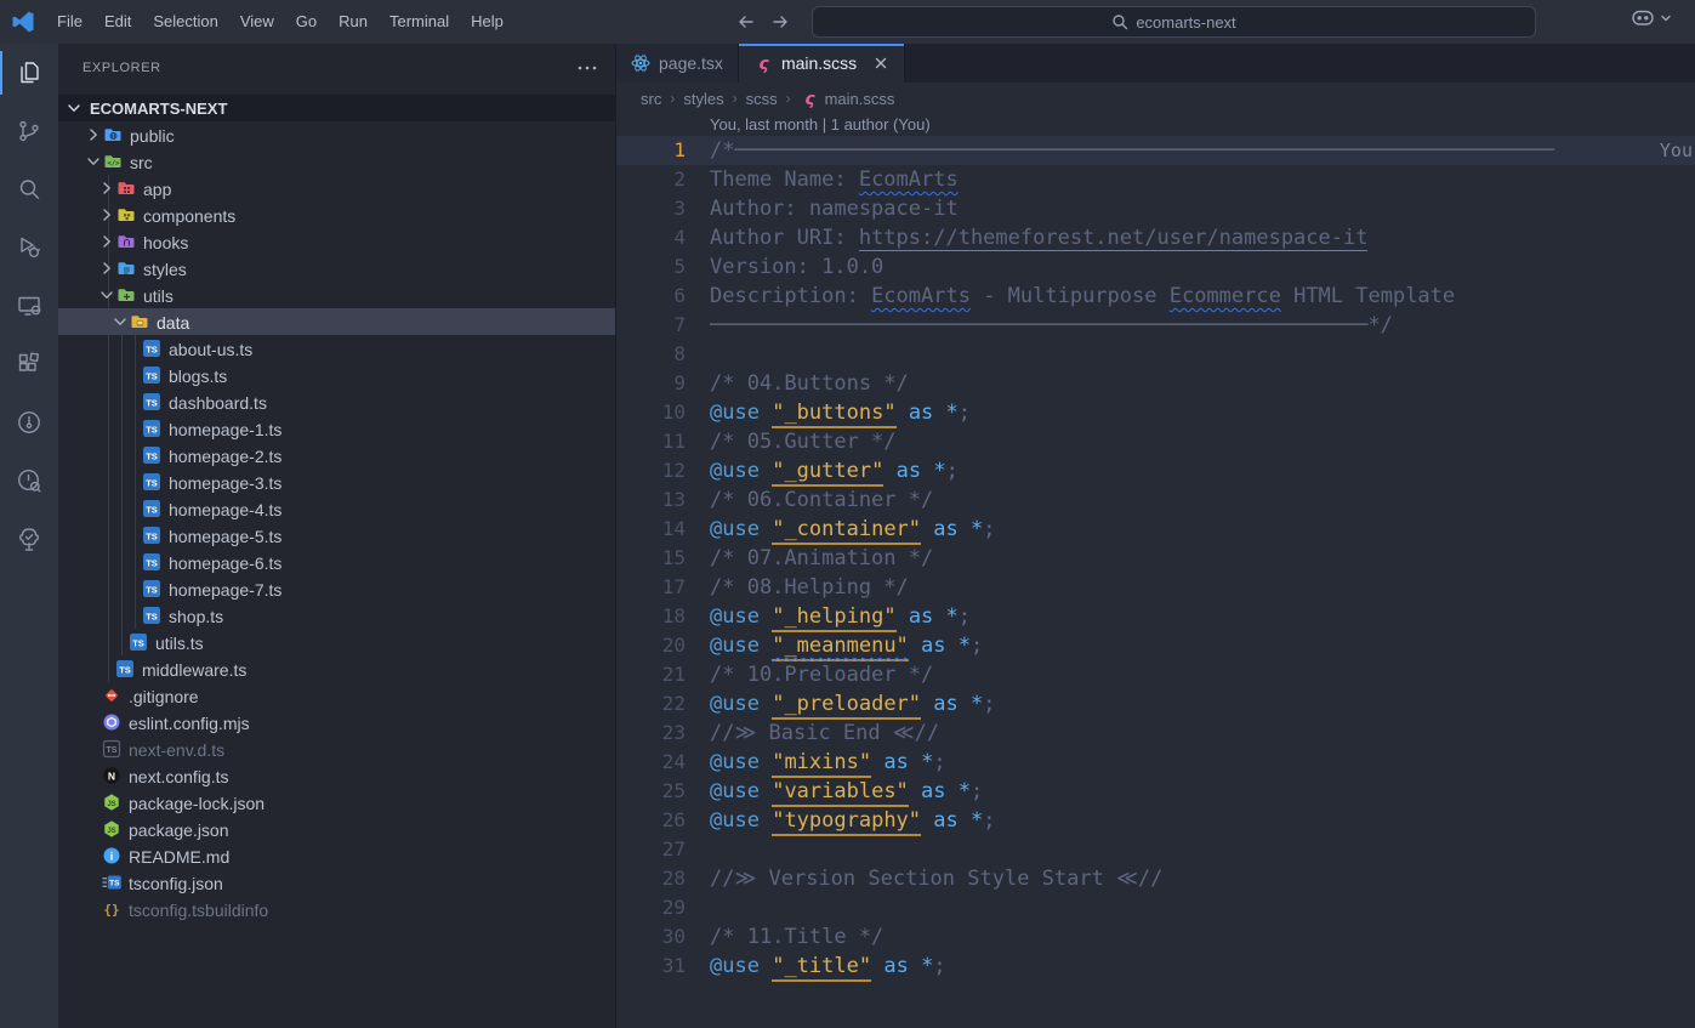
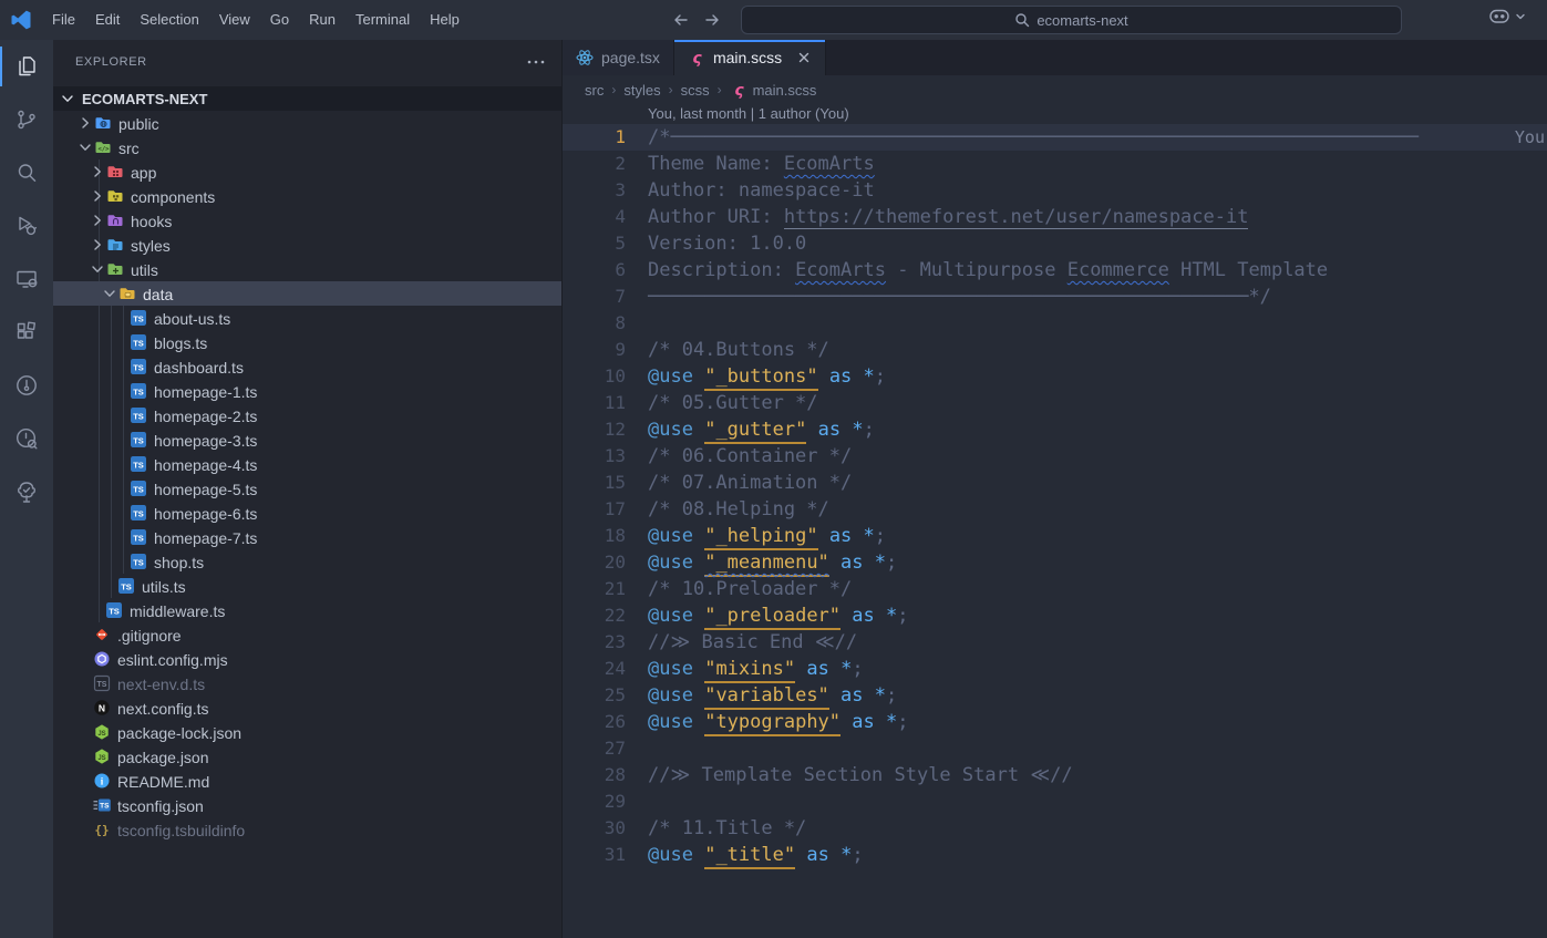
  File
  Edit
  Selection
  View
  Go
  Run
  Terminal
  Help
  ecomarts-next
  EXPLORER
  ECOMARTS-NEXT
  public
  src
  app
  components
  hooks
  styles
  utils
  data
  TS
  about-us.ts
  TS
  blogs.ts
  TS
  dashboard.ts
  TS
  homepage-1.ts
  TS
  homepage-2.ts
  TS
  homepage-3.ts
  TS
  homepage-4.ts
  TS
  homepage-5.ts
  TS
  homepage-6.ts
  TS
  homepage-7.ts
  TS
  shop.ts
  TS
  utils.ts
  TS
  middleware.ts
  .gitignore
  eslint.config.mjs
  next-env.d.ts
  N
  next.config.ts
  package-lock.json
  package.json
  i
  README.md
  tsconfig.json
  {}
  tsconfig.tsbuildinfo
  page.tsx
  ς
  main.scss
  src
  ›
  styles
  ›
  scss
  ›
  ς
  main.scss
  You, last month | 1 author (You)
  1
  /*──────────────────────────────────────────────────────────────────
  You
  2
  Theme Name: EcomArts
  3
  Author: namespace-it
  4
  Author URI: https://themeforest.net/user/namespace-it
  5
  Version: 1.0.0
  6
  Description: EcomArts - Multipurpose Ecommerce HTML Template
  7
  ─────────────────────────────────────────────────────*/
  8
  9
  /* 04.Buttons */
  10
  @use "_buttons" as *;
  11
  /* 05.Gutter */
  12
  @use "_gutter" as *;
  13
  /* 06.Container */
- 14
- @use "_container" as *;
  15
  /* 07.Animation */
  17
  /* 08.Helping */
  18
  @use "_helping" as *;
  20
  @use "_meanmenu" as *;
  21
  /* 10.Preloader */
  22
  @use "_preloader" as *;
  23
  //≫ Basic End ≪//
  24
  @use "mixins" as *;
  25
  @use "variables" as *;
  26
  @use "typography" as *;
  27
  28
- //≫ Version Section Style Start ≪//
+ //≫ Template Section Style Start ≪//
  29
  30
  /* 11.Title */
  31
  @use "_title" as *;
